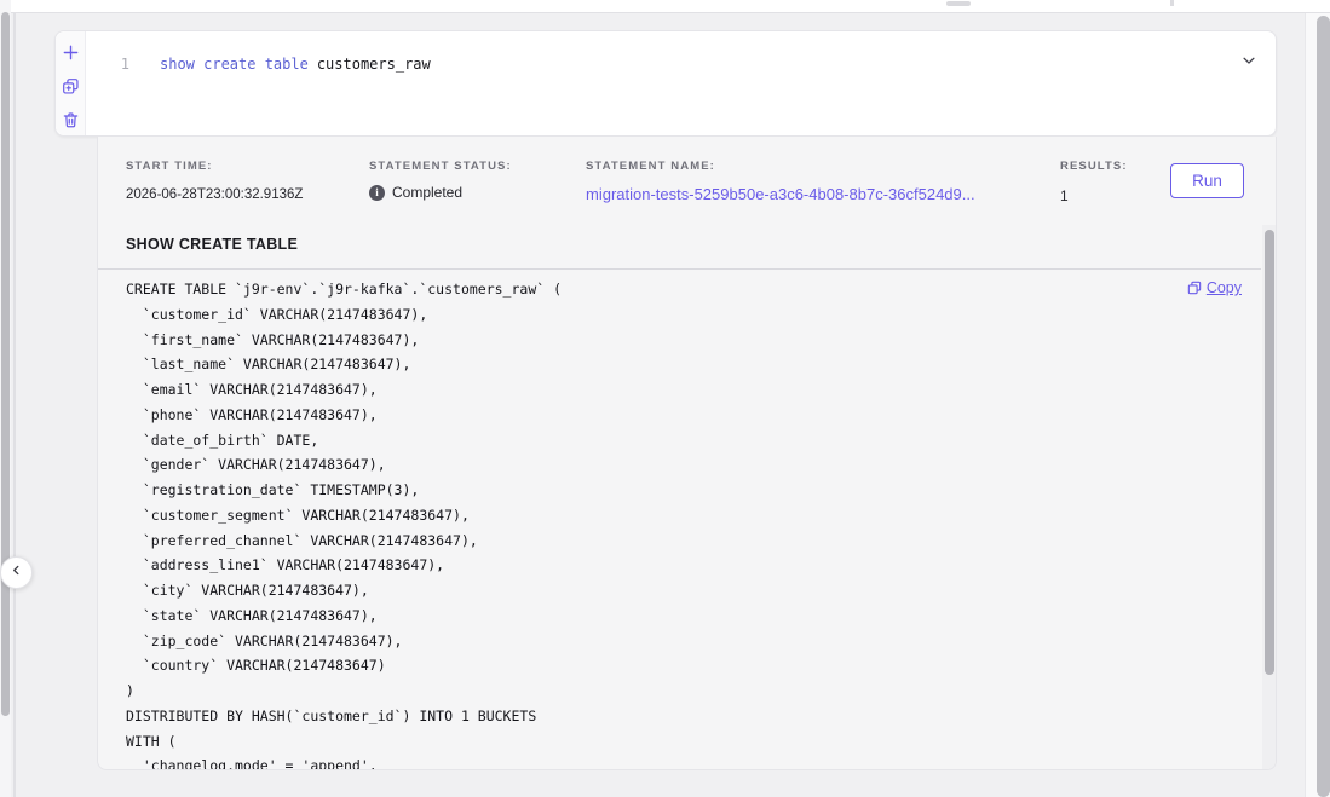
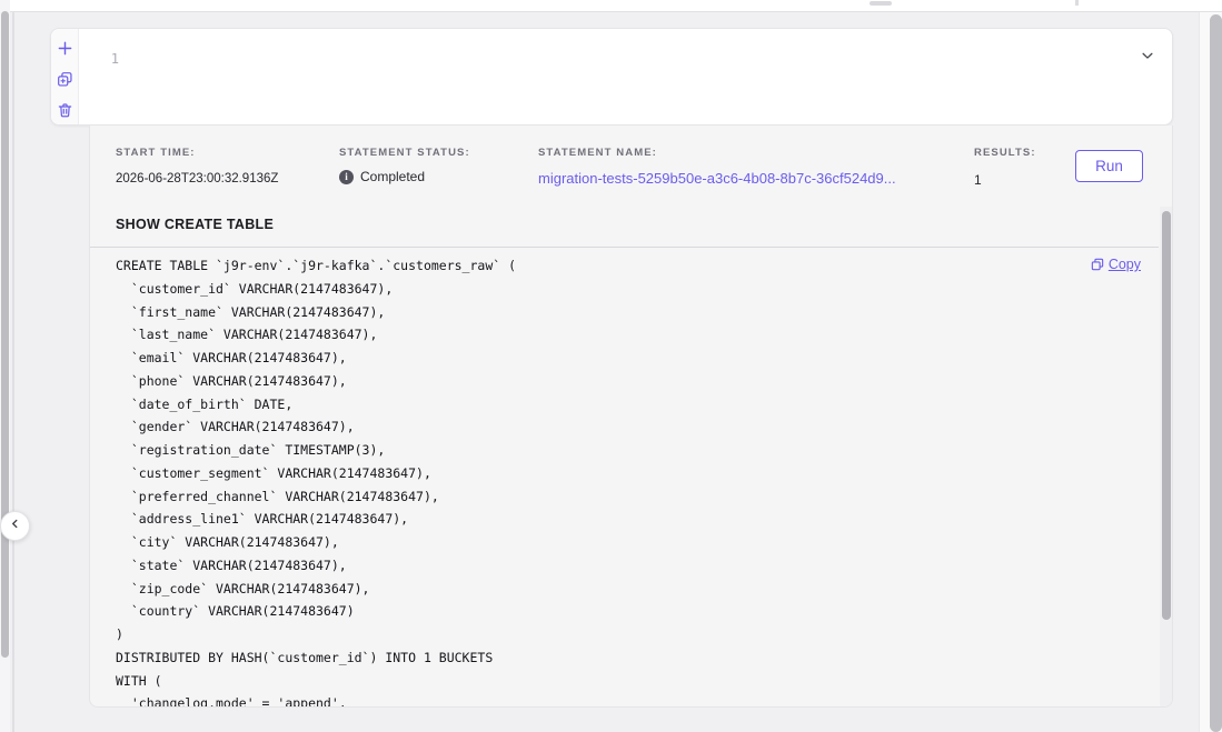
  1
- show create table customers_raw
  START TIME:
  2026-06-28T23:00:32.9136Z
  STATEMENT STATUS:
  i
  Completed
  STATEMENT NAME:
  migration-tests-5259b50e-a3c6-4b08-8b7c-36cf524d9...
  RESULTS:
  1
  Run
  SHOW CREATE TABLE
  CREATE TABLE `j9r-env`.`j9r-kafka`.`customers_raw` (
  `customer_id` VARCHAR(2147483647),
  `first_name` VARCHAR(2147483647),
  `last_name` VARCHAR(2147483647),
  `email` VARCHAR(2147483647),
  `phone` VARCHAR(2147483647),
  `date_of_birth` DATE,
  `gender` VARCHAR(2147483647),
  `registration_date` TIMESTAMP(3),
  `customer_segment` VARCHAR(2147483647),
  `preferred_channel` VARCHAR(2147483647),
  `address_line1` VARCHAR(2147483647),
  `city` VARCHAR(2147483647),
  `state` VARCHAR(2147483647),
  `zip_code` VARCHAR(2147483647),
  `country` VARCHAR(2147483647)
  )
  DISTRIBUTED BY HASH(`customer_id`) INTO 1 BUCKETS
  WITH (
  'changelog.mode' = 'append',
  Copy
